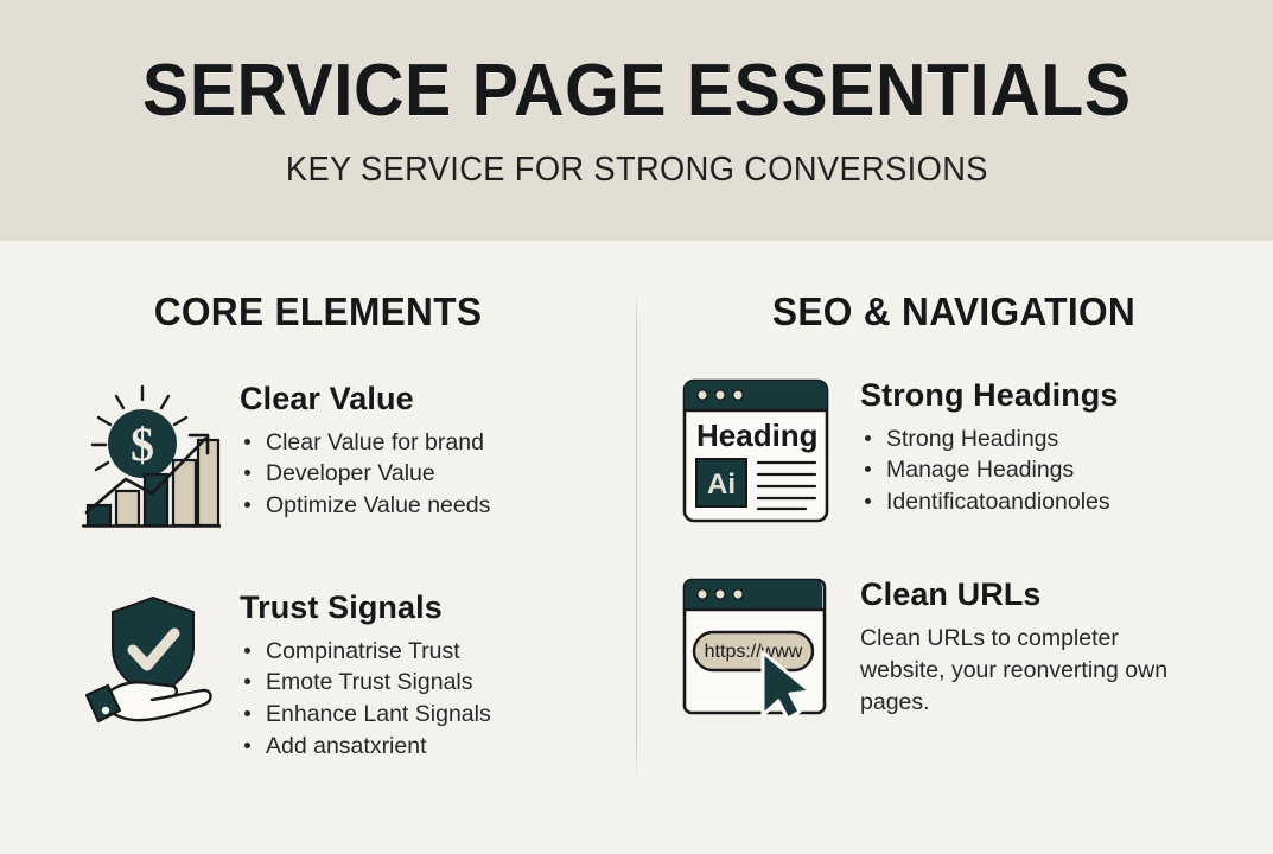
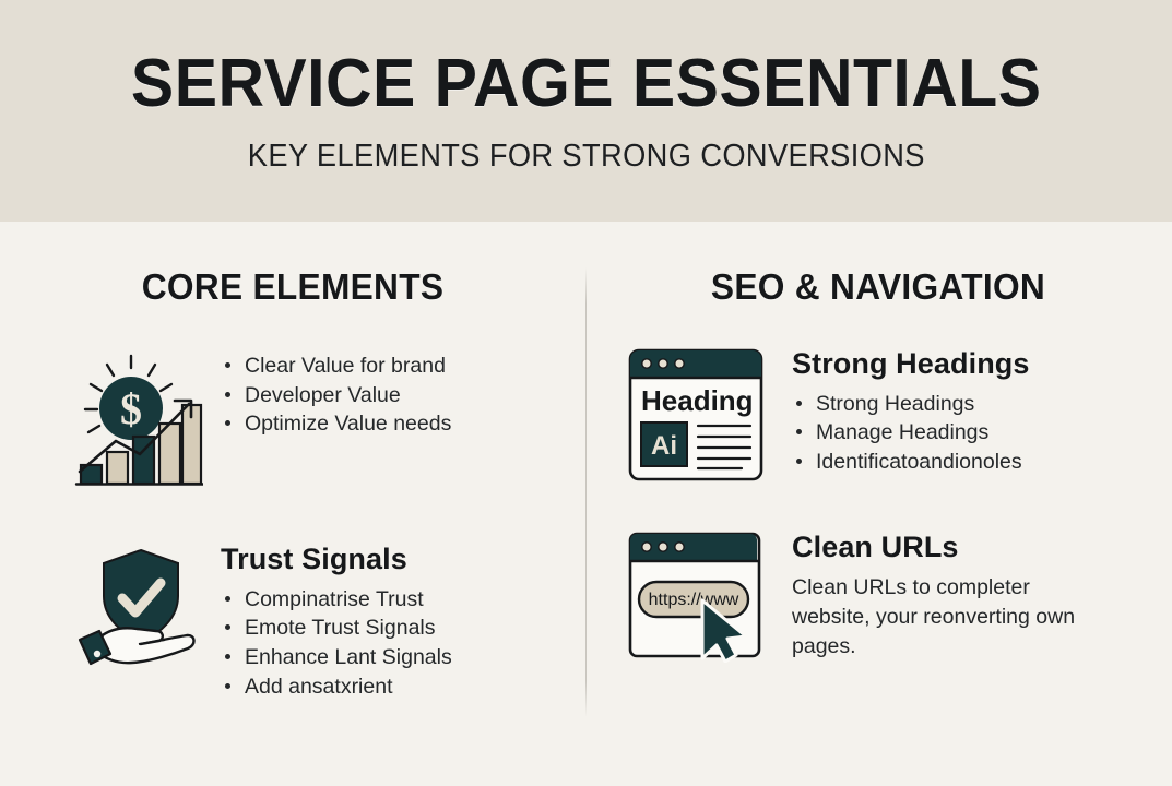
  SERVICE PAGE ESSENTIALS
- KEY SERVICE FOR STRONG CONVERSIONS
+ KEY ELEMENTS FOR STRONG CONVERSIONS
  CORE ELEMENTS
  $
- Clear Value
  Clear Value for brand
  Developer Value
  Optimize Value needs
  Trust Signals
  Compinatrise Trust
  Emote Trust Signals
  Enhance Lant Signals
  Add ansatxrient
  SEO & NAVIGATION
  Heading
  Ai
  Strong Headings
  Strong Headings
  Manage Headings
  Identificatoandionoles
  https://www
  Clean URLs
  Clean URLs to completer website, your reonverting own pages.
